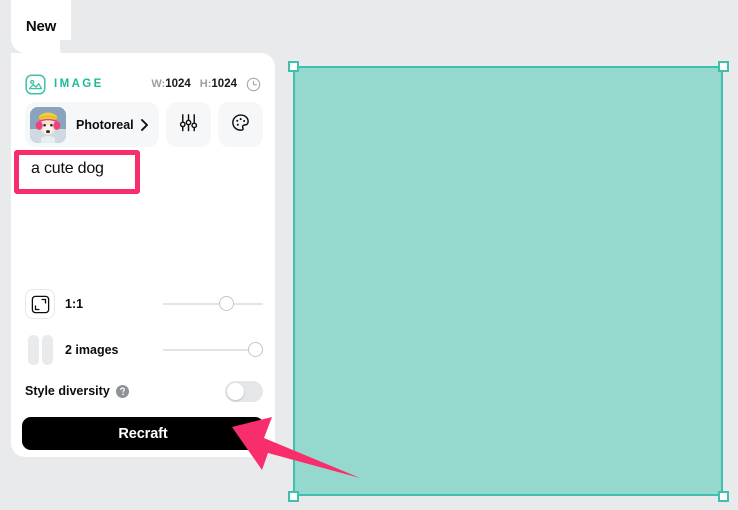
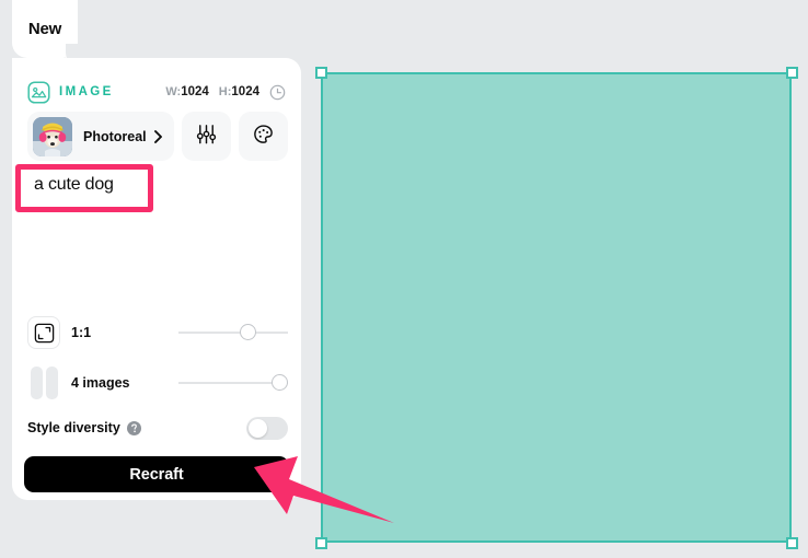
  New
  IMAGE
  W:1024
  H:1024
  Photoreal
  a cute dog
  1:1
- 2 images
+ 4 images
  Style diversity
  Recraft
